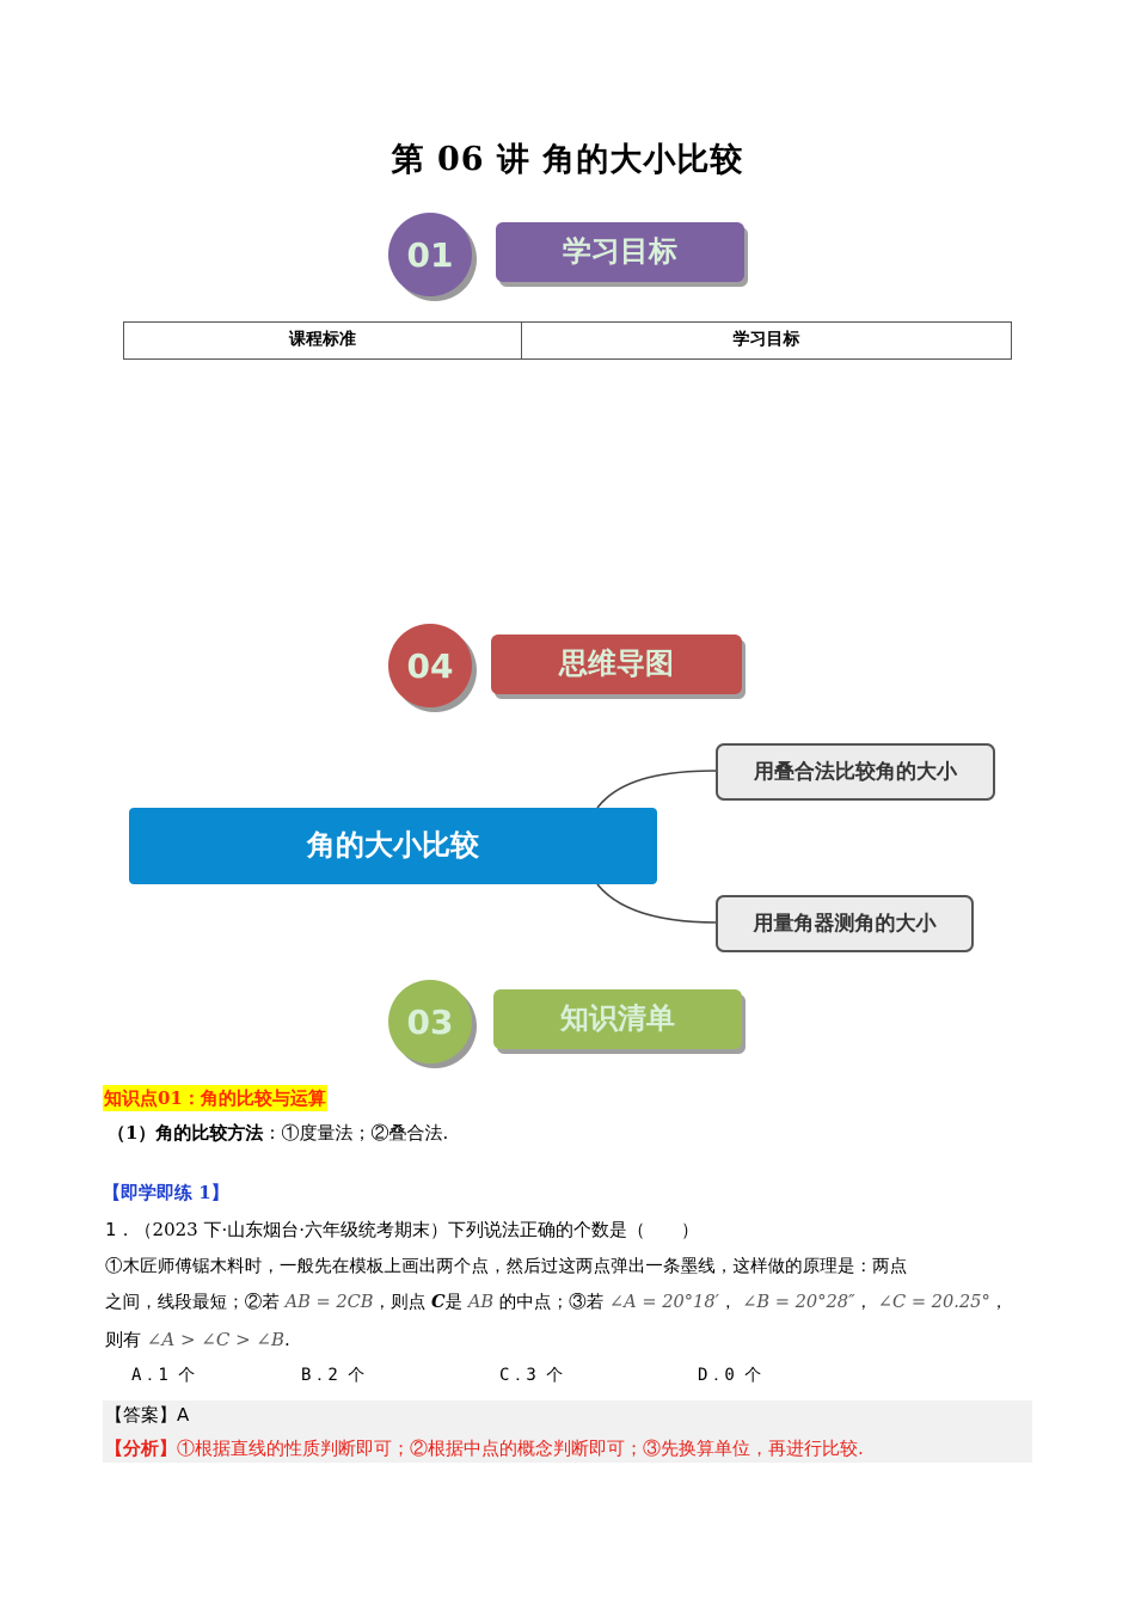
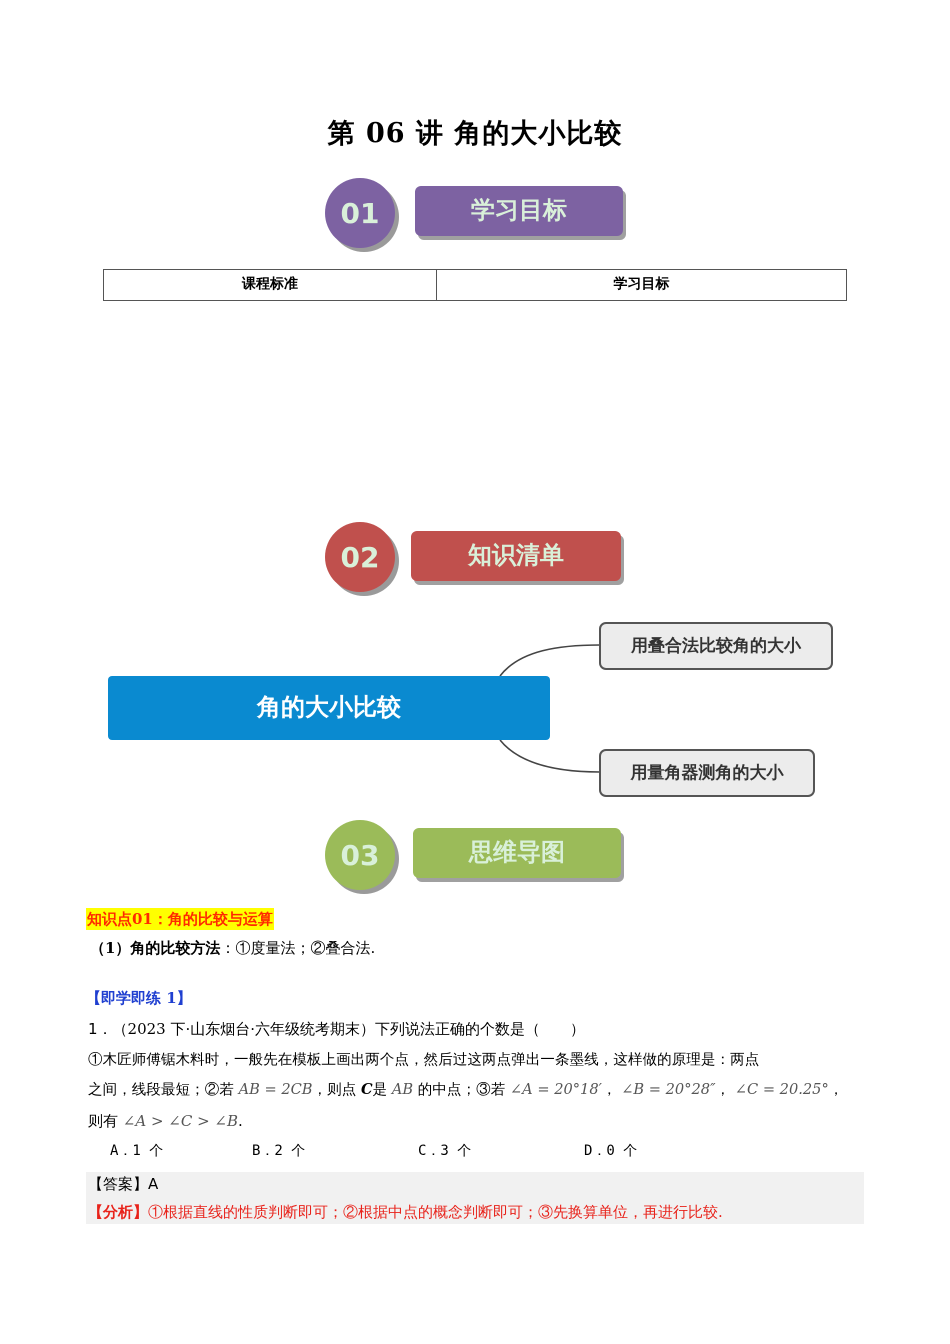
  第 06 讲 角的大小比较
  01
  学习目标
  课程标准	学习目标
- 04
+ 02
- 思维导图
+ 知识清单
  角的大小比较
  用叠合法比较角的大小
  用量角器测角的大小
  03
- 知识清单
+ 思维导图
  知识点01：角的比较与运算
  （1）角的比较方法：①度量法；②叠合法.
  【即学即练 1】
  1．（2023 下·山东烟台·六年级统考期末）下列说法正确的个数是（ ）
  ①木匠师傅锯木料时，一般先在模板上画出两个点，然后过这两点弹出一条墨线，这样做的原理是：两点
  之间，线段最短；②若 AB = 2CB，则点 C是 AB 的中点；③若 ∠A = 20°18′， ∠B = 20°28″， ∠C = 20.25°，
  则有 ∠A > ∠C > ∠B.
  A．1 个
  B．2 个
  C．3 个
  D．0 个
  【答案】A
  【分析】①根据直线的性质判断即可；②根据中点的概念判断即可；③先换算单位，再进行比较.
